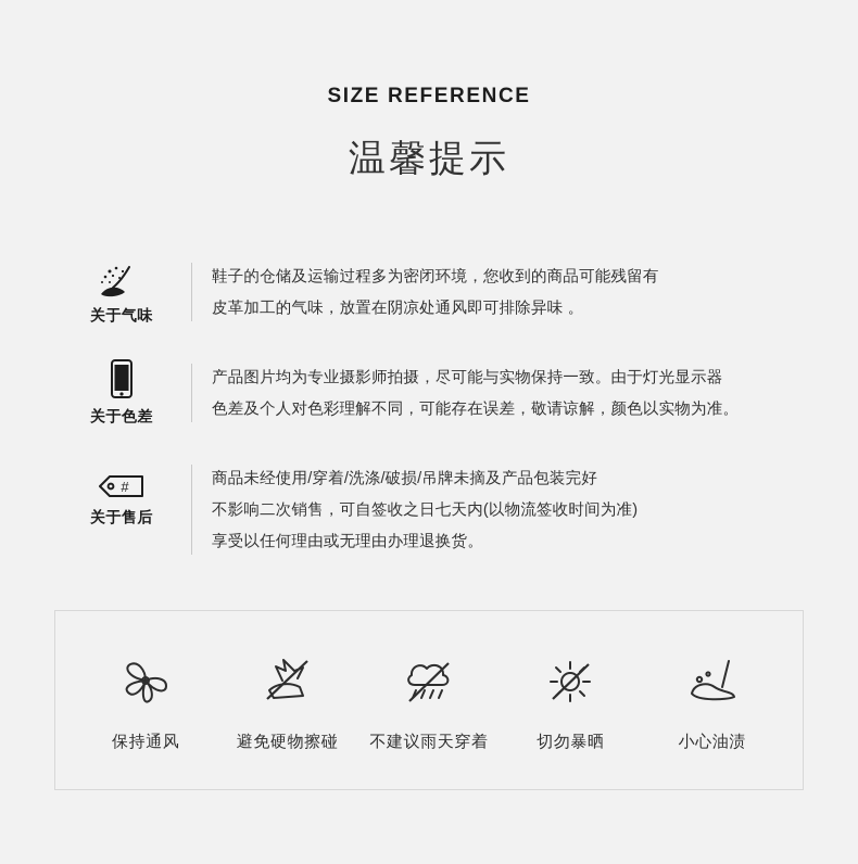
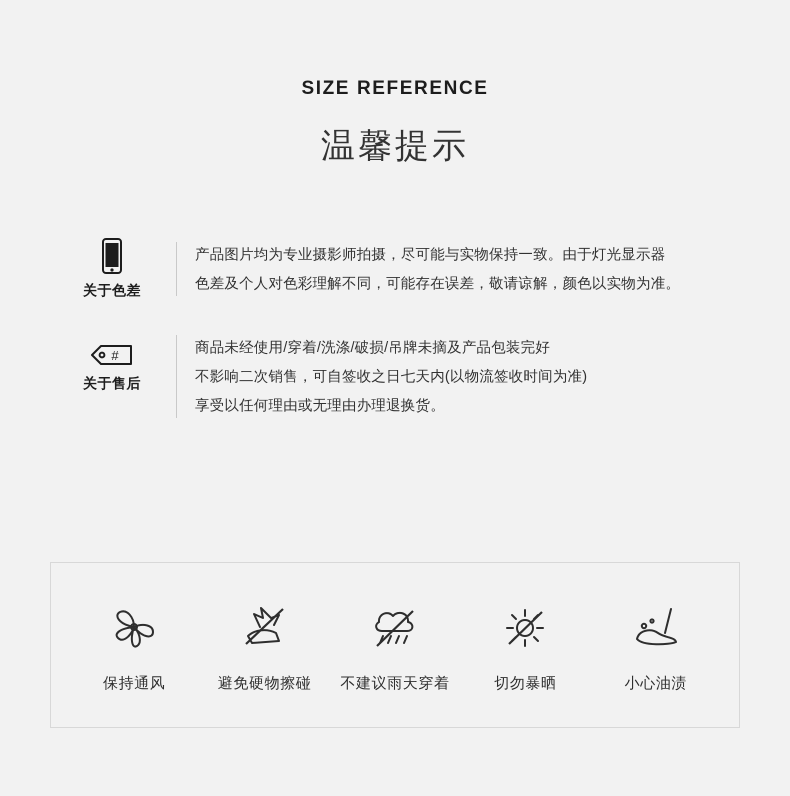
  SIZE REFERENCE
  温馨提示
- 关于气味
- 鞋子的仓储及运输过程多为密闭环境，您收到的商品可能残留有
- 皮革加工的气味，放置在阴凉处通风即可排除异味 。
  关于色差
  产品图片均为专业摄影师拍摄，尽可能与实物保持一致。由于灯光显示器
  色差及个人对色彩理解不同，可能存在误差，敬请谅解，颜色以实物为准。
  #
  关于售后
  商品未经使用/穿着/洗涤/破损/吊牌未摘及产品包装完好
  不影响二次销售，可自签收之日七天内(以物流签收时间为准)
  享受以任何理由或无理由办理退换货。
  保持通风
  避免硬物擦碰
  不建议雨天穿着
  切勿暴晒
  小心油渍
